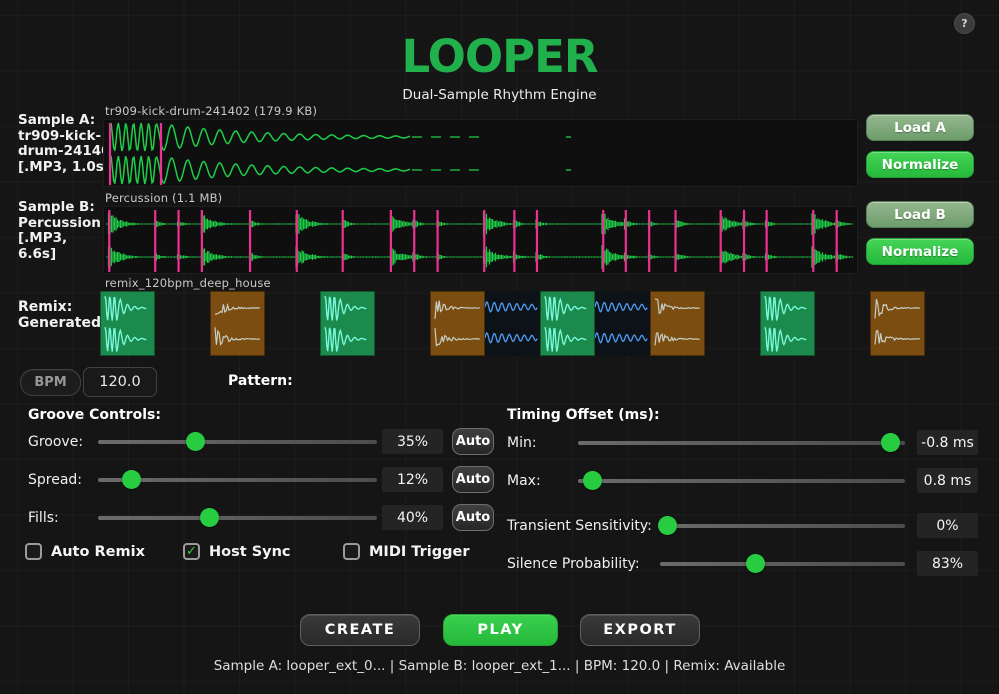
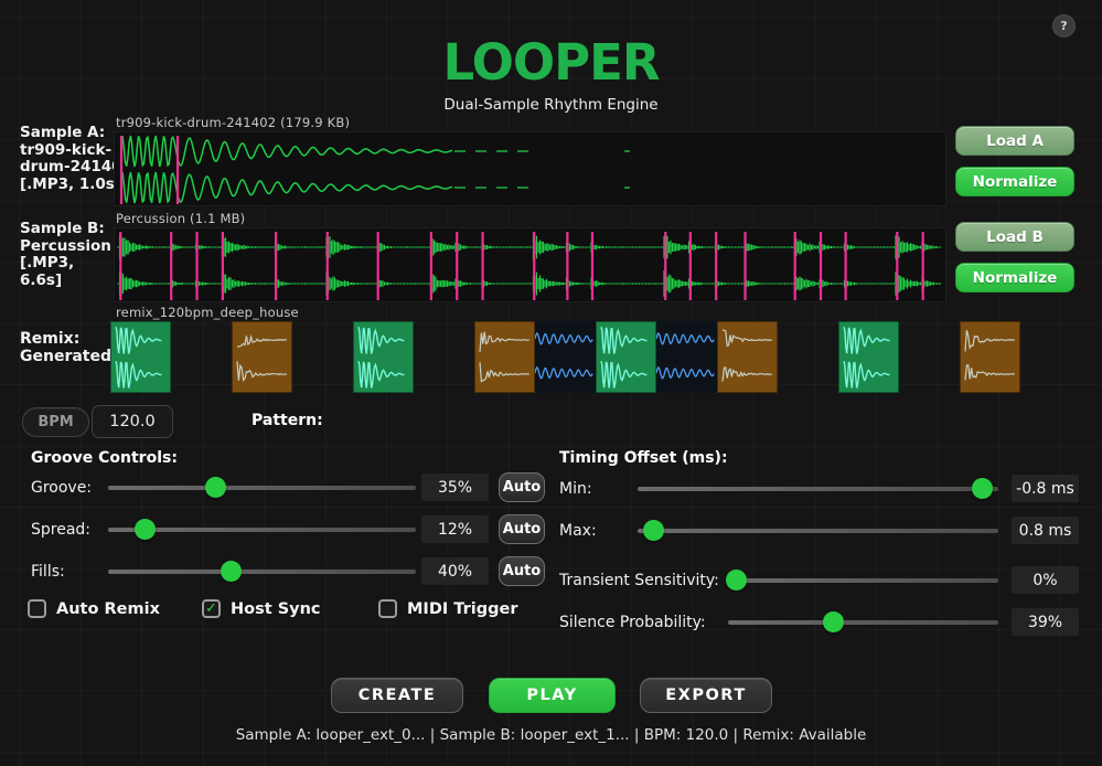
  ?
  LOOPER
  Dual-Sample Rhythm Engine
  Sample A:
  tr909-kick-
  drum-2414
  [.MP3, 1.0s
  tr909-kick-drum-241402 (179.9 KB)
  Load A
  Normalize
  Sample B:
  Percussion
  [.MP3,
  6.6s]
  Percussion (1.1 MB)
  Load B
  Normalize
  remix_120bpm_deep_house
  Remix:
  Generated
  BPM
  120.0
  Pattern:
  Groove Controls:
  Groove:
  35%
  Auto
  Spread:
  12%
  Auto
  Fills:
  40%
  Auto
  Auto Remix
  Host Sync
  MIDI Trigger
  Timing Offset (ms):
  Min:
  -0.8 ms
  Max:
  0.8 ms
  Transient Sensitivity:
  0%
  Silence Probability:
- 83%
+ 39%
  CREATE
  PLAY
  EXPORT
  Sample A: looper_ext_0... | Sample B: looper_ext_1... | BPM: 120.0 | Remix: Available
